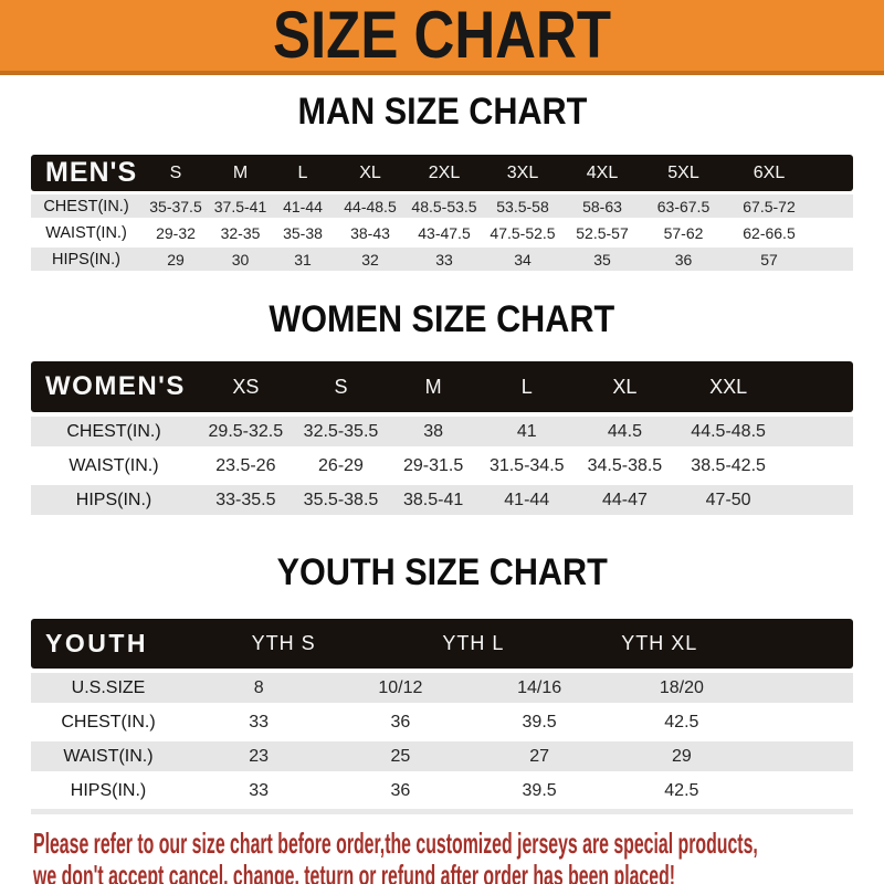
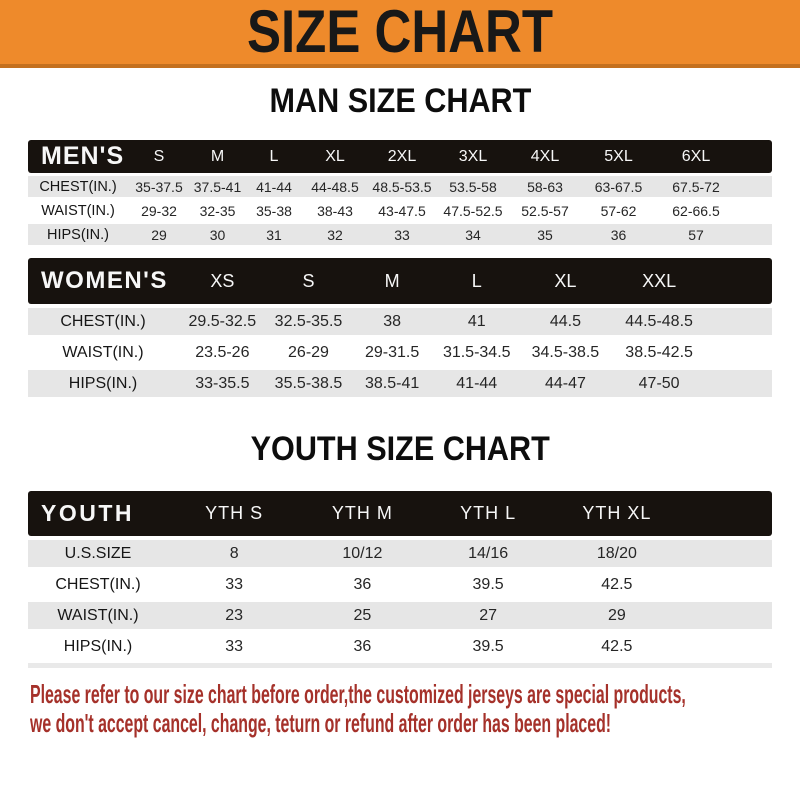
  SIZE CHART
  MAN SIZE CHART
  MEN'S
  S
  M
  L
  XL
  2XL
  3XL
  4XL
  5XL
  6XL
  CHEST(IN.)
  35-37.5
  37.5-41
  41-44
  44-48.5
  48.5-53.5
  53.5-58
  58-63
  63-67.5
  67.5-72
  WAIST(IN.)
  29-32
  32-35
  35-38
  38-43
  43-47.5
  47.5-52.5
  52.5-57
  57-62
  62-66.5
  HIPS(IN.)
  29
  30
  31
  32
  33
  34
  35
  36
  57
- WOMEN SIZE CHART
  WOMEN'S
  XS
  S
  M
  L
  XL
  XXL
  CHEST(IN.)
  29.5-32.5
  32.5-35.5
  38
  41
  44.5
  44.5-48.5
  WAIST(IN.)
  23.5-26
  26-29
  29-31.5
  31.5-34.5
  34.5-38.5
  38.5-42.5
  HIPS(IN.)
  33-35.5
  35.5-38.5
  38.5-41
  41-44
  44-47
  47-50
  YOUTH SIZE CHART
  YOUTH
  YTH S
+ YTH M
  YTH L
  YTH XL
  U.S.SIZE
  8
  10/12
  14/16
  18/20
  CHEST(IN.)
  33
  36
  39.5
  42.5
  WAIST(IN.)
  23
  25
  27
  29
  HIPS(IN.)
  33
  36
  39.5
  42.5
  Please refer to our size chart before order,the customized jerseys are special products,
  we don't accept cancel, change, teturn or refund after order has been placed!
